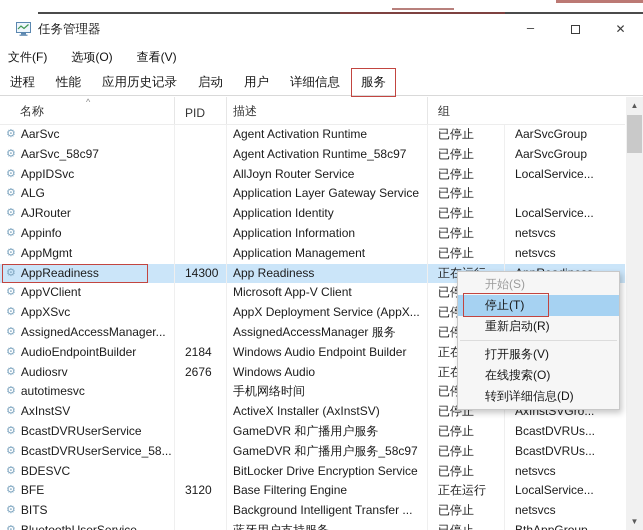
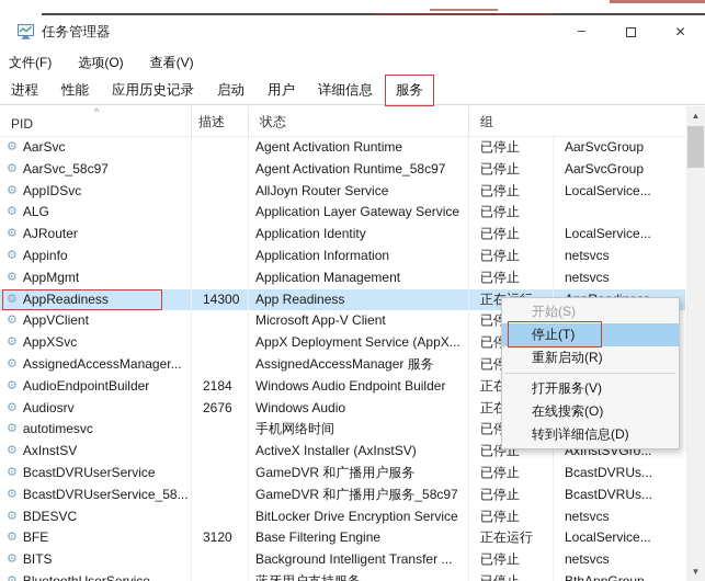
  任务管理器
  –
  ✕
  文件(F)
  选项(O)
  查看(V)
  进程
  性能
  应用历史记录
  启动
  用户
  详细信息
  服务
- 名称
  PID
  描述
+ 状态
  组
  ^
  ⚙
  AarSvc
  Agent Activation Runtime
  已停止
  AarSvcGroup
  ⚙
  AarSvc_58c97
  Agent Activation Runtime_58c97
  已停止
  AarSvcGroup
  ⚙
  AppIDSvc
  AllJoyn Router Service
  已停止
  LocalService...
  ⚙
  ALG
  Application Layer Gateway Service
  已停止
  ⚙
  AJRouter
  Application Identity
  已停止
  LocalService...
  ⚙
  Appinfo
  Application Information
  已停止
  netsvcs
  ⚙
  AppMgmt
  Application Management
  已停止
  netsvcs
  ⚙
  AppReadiness
  14300
  App Readiness
  ⚙
  AppVClient
  Microsoft App-V Client
  ⚙
  AppXSvc
  AppX Deployment Service (AppX...
  ⚙
  AssignedAccessManager...
  AssignedAccessManager 服务
  ⚙
  AudioEndpointBuilder
  2184
  Windows Audio Endpoint Builder
  ⚙
  Audiosrv
  2676
  Windows Audio
  ⚙
  autotimesvc
  手机网络时间
  ⚙
  AxInstSV
  ActiveX Installer (AxInstSV)
  已停止
  AxInstSVGro...
  ⚙
  BcastDVRUserService
  GameDVR 和广播用户服务
  已停止
  BcastDVRUs...
  ⚙
  BcastDVRUserService_58...
  GameDVR 和广播用户服务_58c97
  已停止
  BcastDVRUs...
  ⚙
  BDESVC
  BitLocker Drive Encryption Service
  已停止
  netsvcs
  ⚙
  BFE
  3120
  Base Filtering Engine
  正在运行
  LocalService...
  ⚙
  BITS
  Background Intelligent Transfer ...
  已停止
  netsvcs
  ▲
  ▼
  开始(S)
  停止(T)
  重新启动(R)
  打开服务(V)
  在线搜索(O)
  转到详细信息(D)
